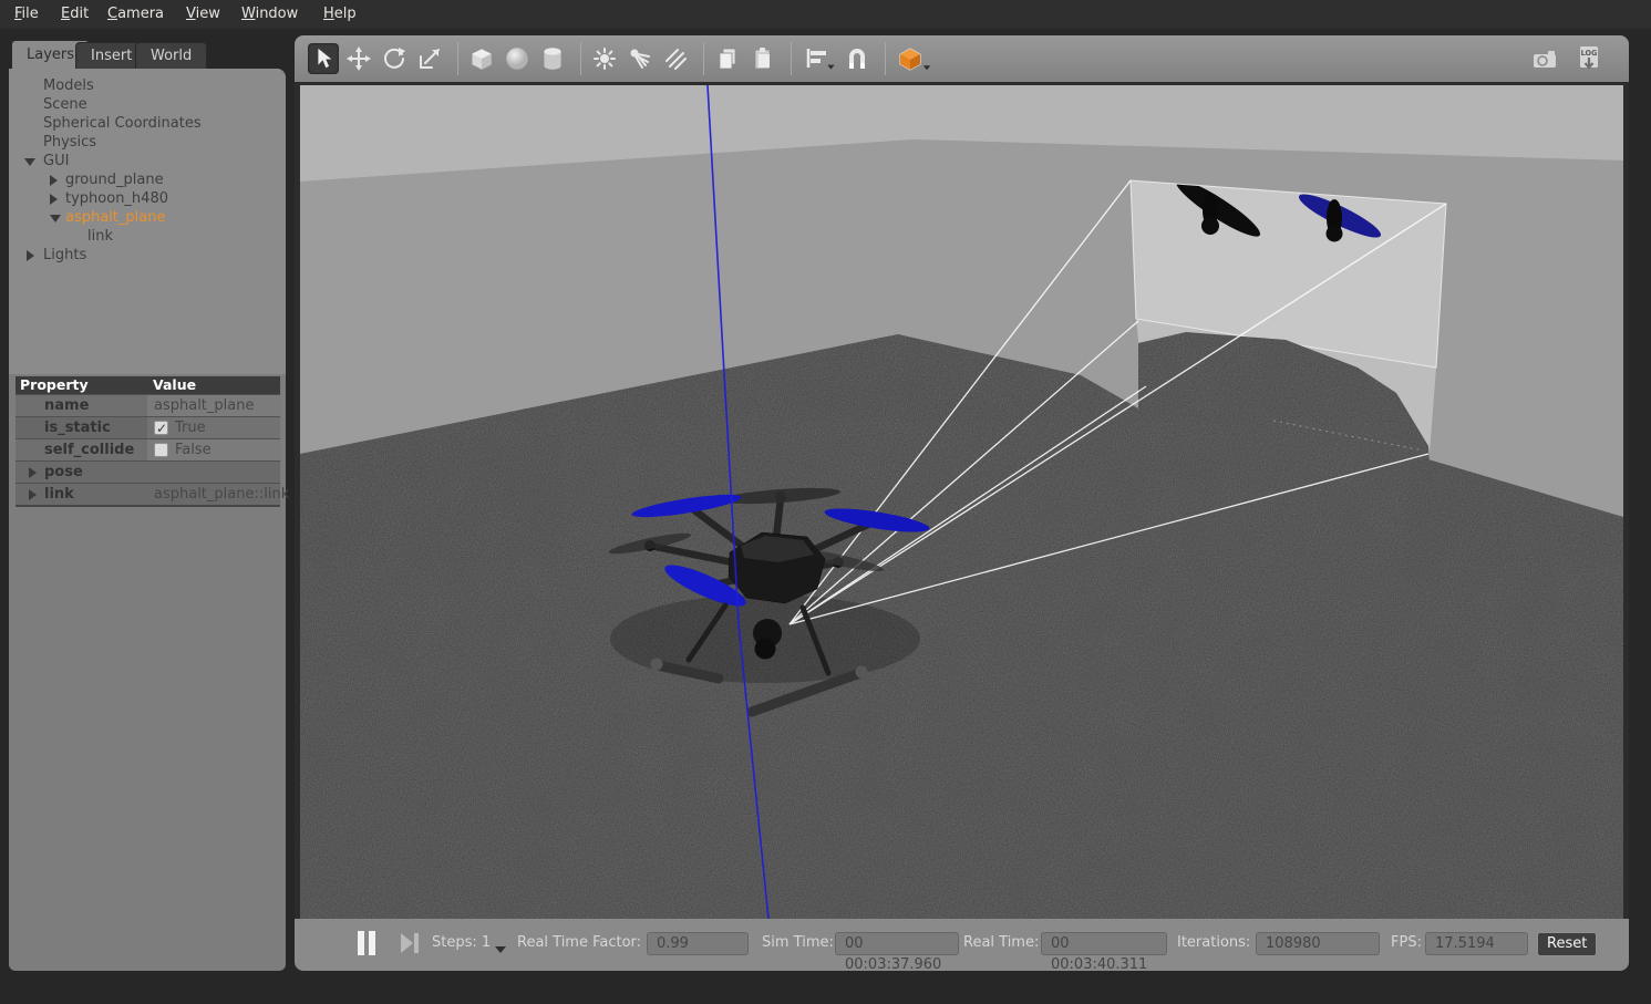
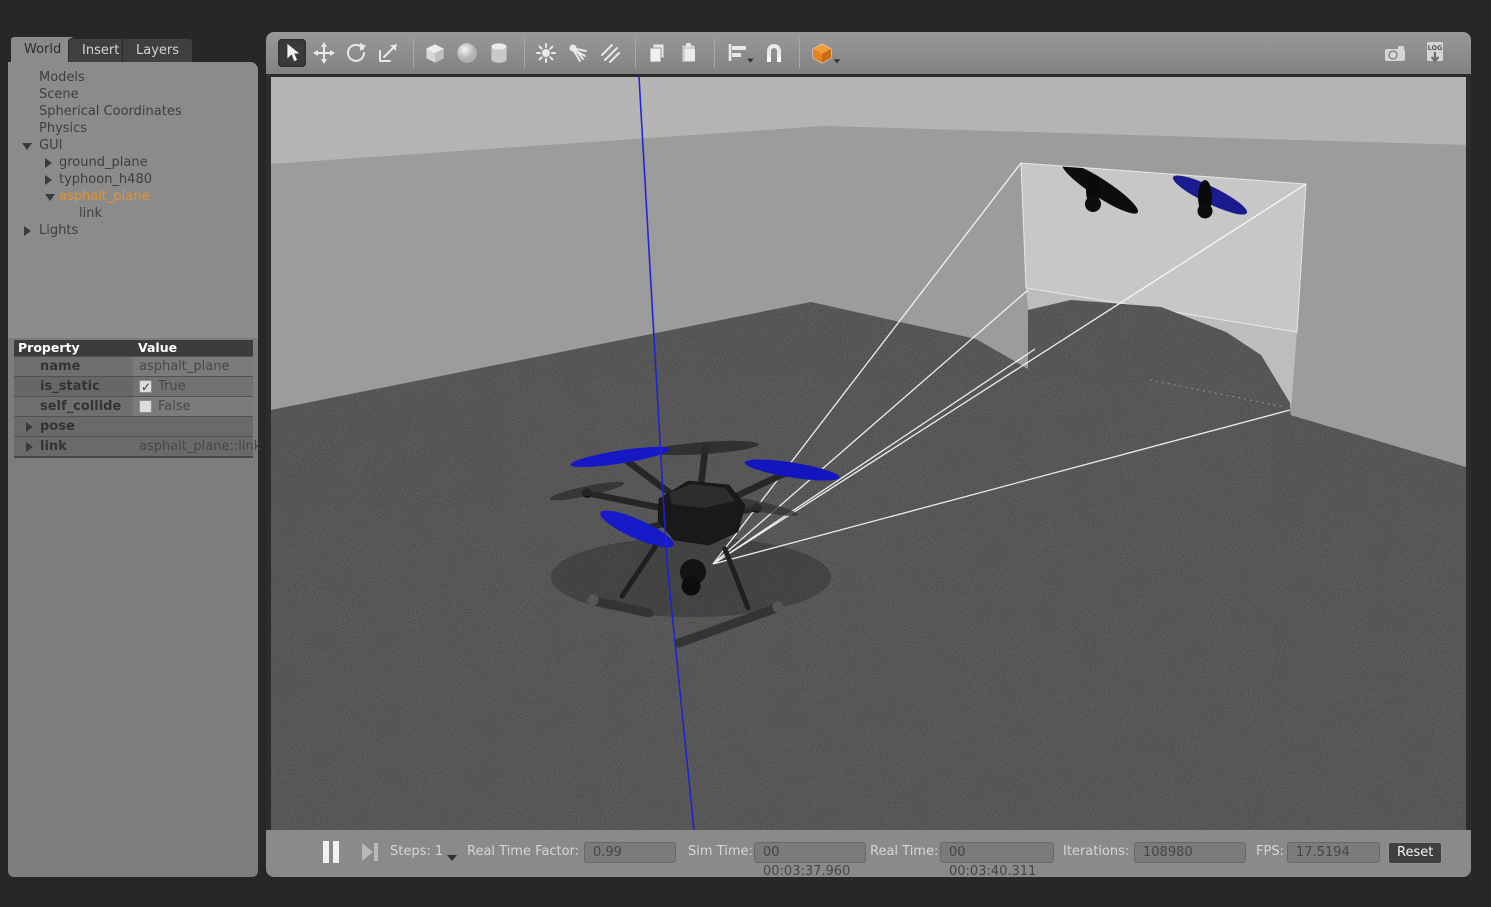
- File
- Edit
- Camera
- View
- Window
- Help
- Layers
+ World
  Insert
- World
+ Layers
  Models
  Scene
  Spherical Coordinates
  Physics
  GUI
  ground_plane
  typhoon_h480
  asphalt_plane
  link
  Lights
  Property
  Value
  name
  asphalt_plane
  is_static
  True
  self_collide
  False
  pose
  link
  asphalt_plane::link
  LOG
  Steps: 1
  Real Time Factor:
  0.99
  Sim Time:
  00 00:03:37.960
  Real Time:
  00 00:03:40.311
  Iterations:
  108980
  FPS:
  17.5194
  Reset
